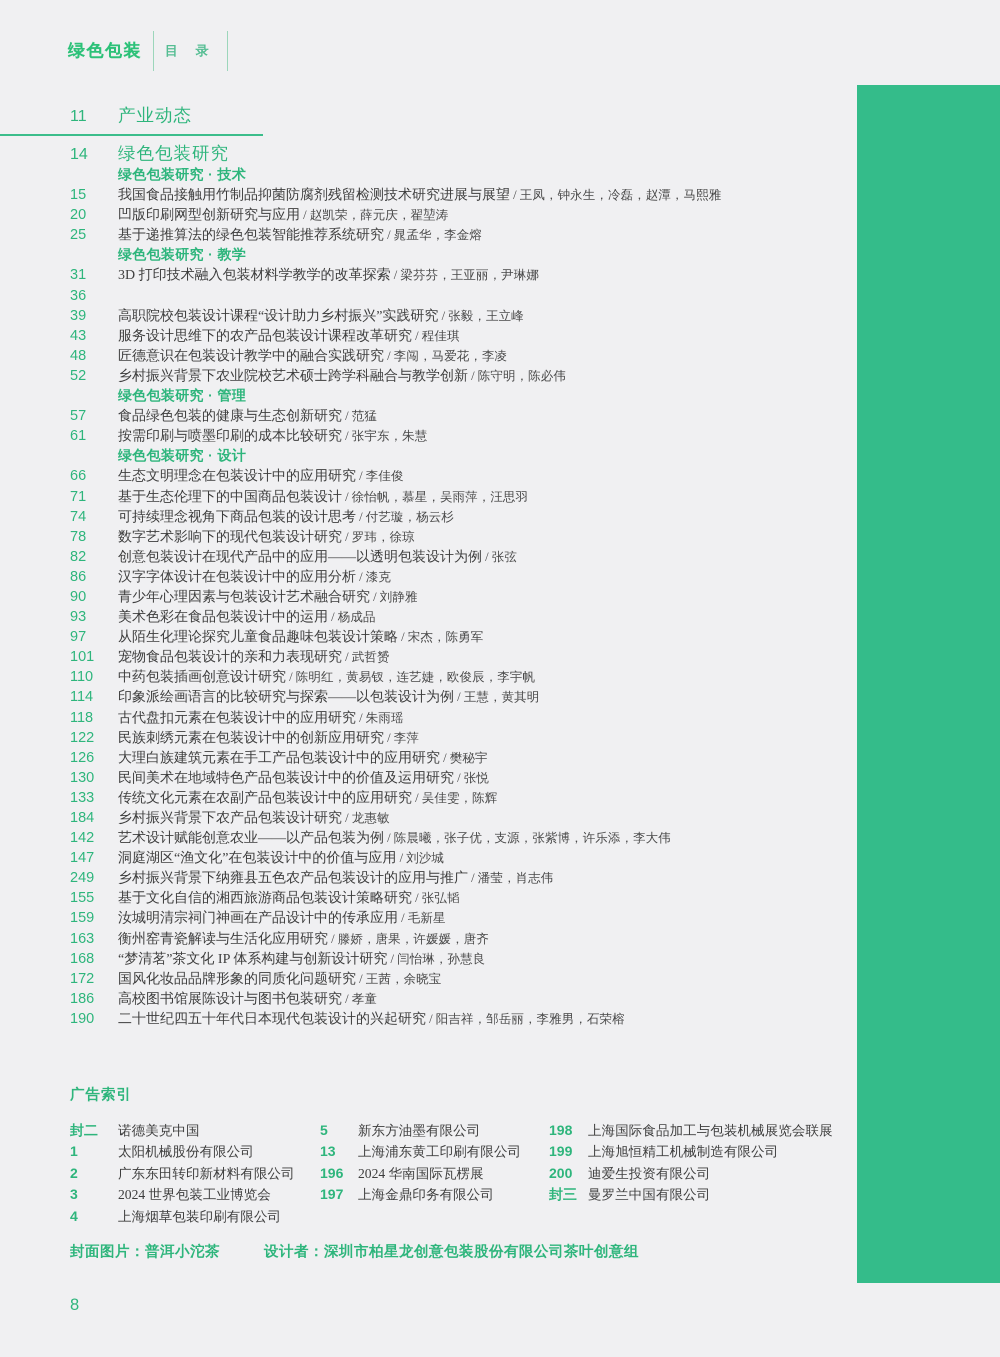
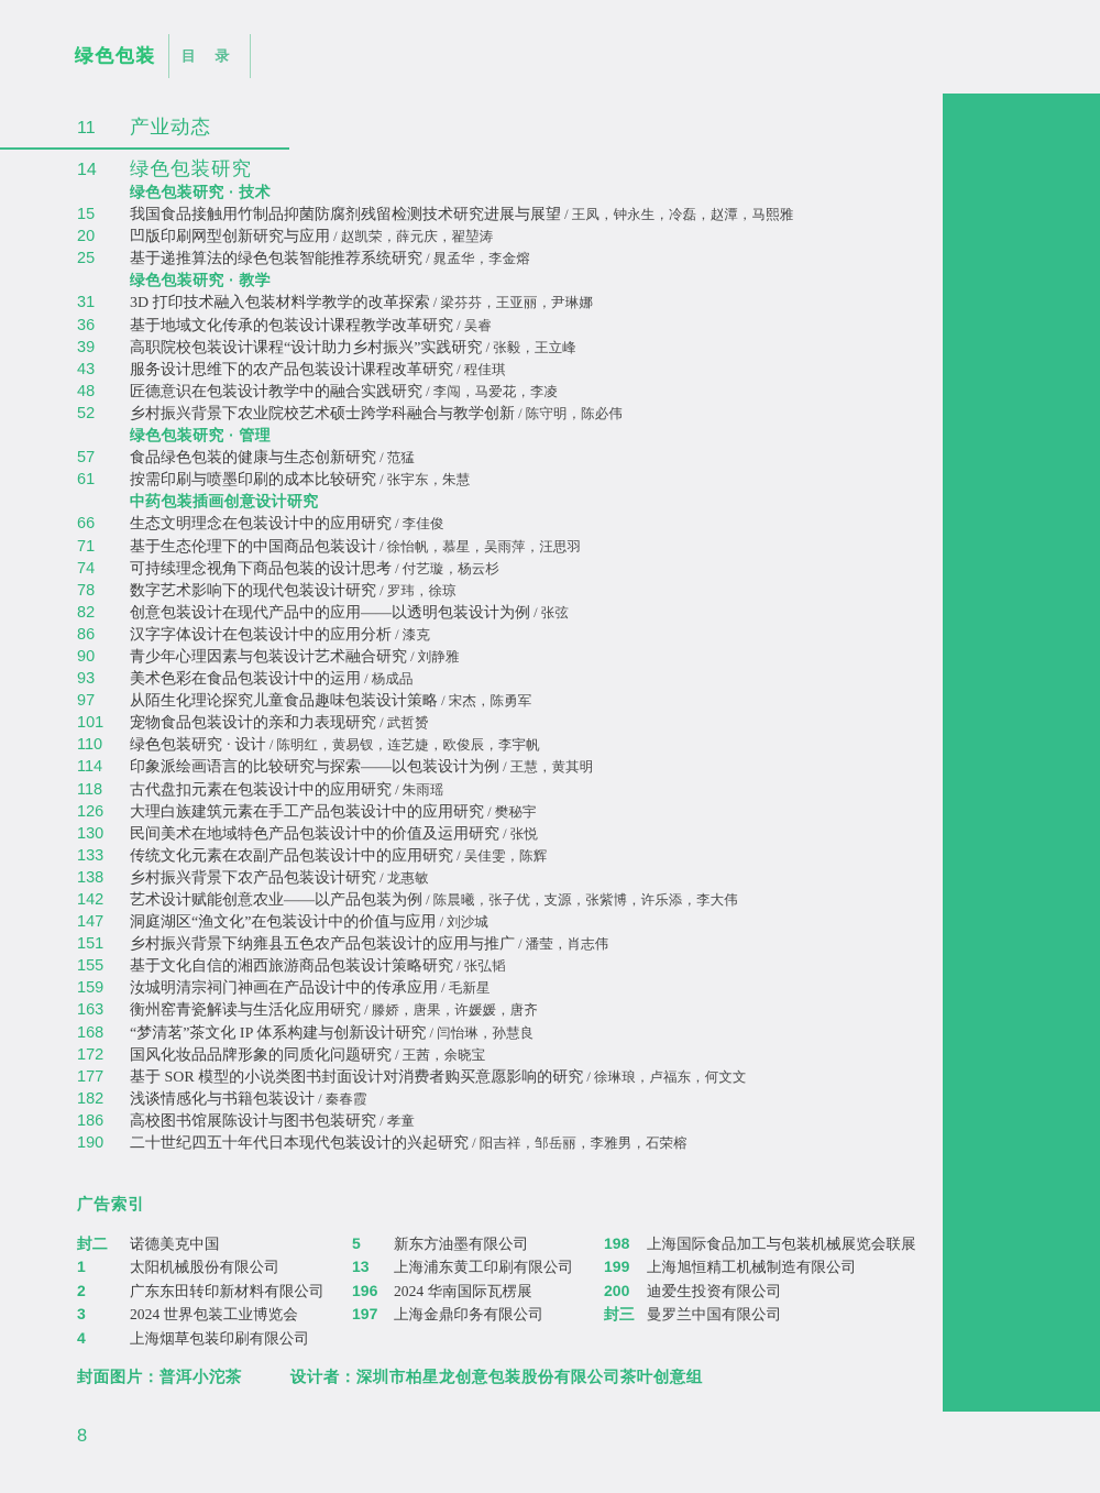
  绿色包装
  目 录
  11
  产业动态
  14
  绿色包装研究
  绿色包装研究 · 技术
  15
  我国食品接触用竹制品抑菌防腐剂残留检测技术研究进展与展望 / 王凤，钟永生，冷磊，赵潭，马熙雅
  20
  凹版印刷网型创新研究与应用 / 赵凯荣，薛元庆，翟堃涛
  25
  基于递推算法的绿色包装智能推荐系统研究 / 晁孟华，李金熔
  绿色包装研究 · 教学
  31
  3D 打印技术融入包装材料学教学的改革探索 / 梁芬芬，王亚丽，尹琳娜
  36
+ 基于地域文化传承的包装设计课程教学改革研究 / 吴睿
  39
  高职院校包装设计课程“设计助力乡村振兴”实践研究 / 张毅，王立峰
  43
  服务设计思维下的农产品包装设计课程改革研究 / 程佳琪
  48
  匠德意识在包装设计教学中的融合实践研究 / 李闯，马爱花，李凌
  52
  乡村振兴背景下农业院校艺术硕士跨学科融合与教学创新 / 陈守明，陈必伟
  绿色包装研究 · 管理
  57
  食品绿色包装的健康与生态创新研究 / 范猛
  61
  按需印刷与喷墨印刷的成本比较研究 / 张宇东，朱慧
- 绿色包装研究 · 设计
+ 中药包装插画创意设计研究
  66
  生态文明理念在包装设计中的应用研究 / 李佳俊
  71
  基于生态伦理下的中国商品包装设计 / 徐怡帆，慕星，吴雨萍，汪思羽
  74
  可持续理念视角下商品包装的设计思考 / 付艺璇，杨云杉
  78
  数字艺术影响下的现代包装设计研究 / 罗玮，徐琼
  82
  创意包装设计在现代产品中的应用——以透明包装设计为例 / 张弦
  86
  汉字字体设计在包装设计中的应用分析 / 漆克
  90
  青少年心理因素与包装设计艺术融合研究 / 刘静雅
  93
  美术色彩在食品包装设计中的运用 / 杨成品
  97
  从陌生化理论探究儿童食品趣味包装设计策略 / 宋杰，陈勇军
  101
  宠物食品包装设计的亲和力表现研究 / 武哲赟
  110
- 中药包装插画创意设计研究 / 陈明红，黄易钗，连艺婕，欧俊辰，李宇帆
+ 绿色包装研究 · 设计 / 陈明红，黄易钗，连艺婕，欧俊辰，李宇帆
  114
  印象派绘画语言的比较研究与探索——以包装设计为例 / 王慧，黄其明
  118
  古代盘扣元素在包装设计中的应用研究 / 朱雨瑶
- 122
- 民族刺绣元素在包装设计中的创新应用研究 / 李萍
  126
  大理白族建筑元素在手工产品包装设计中的应用研究 / 樊秘宇
  130
  民间美术在地域特色产品包装设计中的价值及运用研究 / 张悦
  133
  传统文化元素在农副产品包装设计中的应用研究 / 吴佳雯，陈辉
- 184
+ 138
  乡村振兴背景下农产品包装设计研究 / 龙惠敏
  142
  艺术设计赋能创意农业——以产品包装为例 / 陈晨曦，张子优，支源，张紫博，许乐添，李大伟
  147
  洞庭湖区“渔文化”在包装设计中的价值与应用 / 刘沙城
- 249
+ 151
  乡村振兴背景下纳雍县五色农产品包装设计的应用与推广 / 潘莹，肖志伟
  155
  基于文化自信的湘西旅游商品包装设计策略研究 / 张弘韬
  159
  汝城明清宗祠门神画在产品设计中的传承应用 / 毛新星
  163
  衡州窑青瓷解读与生活化应用研究 / 滕娇，唐果，许媛媛，唐齐
  168
  “梦清茗”茶文化 IP 体系构建与创新设计研究 / 闫怡琳，孙慧良
  172
  国风化妆品品牌形象的同质化问题研究 / 王茜，余晓宝
+ 177
+ 基于 SOR 模型的小说类图书封面设计对消费者购买意愿影响的研究 / 徐琳琅，卢福东，何文文
+ 182
+ 浅谈情感化与书籍包装设计 / 秦春霞
  186
  高校图书馆展陈设计与图书包装研究 / 孝童
  190
  二十世纪四五十年代日本现代包装设计的兴起研究 / 阳吉祥，邹岳丽，李雅男，石荣榕
  广告索引
  封二
  诺德美克中国
  1
  太阳机械股份有限公司
  2
  广东东田转印新材料有限公司
  3
  2024 世界包装工业博览会
  4
  上海烟草包装印刷有限公司
  5
  新东方油墨有限公司
  13
  上海浦东黄工印刷有限公司
  196
  2024 华南国际瓦楞展
  197
  上海金鼎印务有限公司
  198
  上海国际食品加工与包装机械展览会联展
  199
  上海旭恒精工机械制造有限公司
  200
  迪爱生投资有限公司
  封三
  曼罗兰中国有限公司
  封面图片：普洱小沱茶
  设计者：深圳市柏星龙创意包装股份有限公司茶叶创意组
  8
